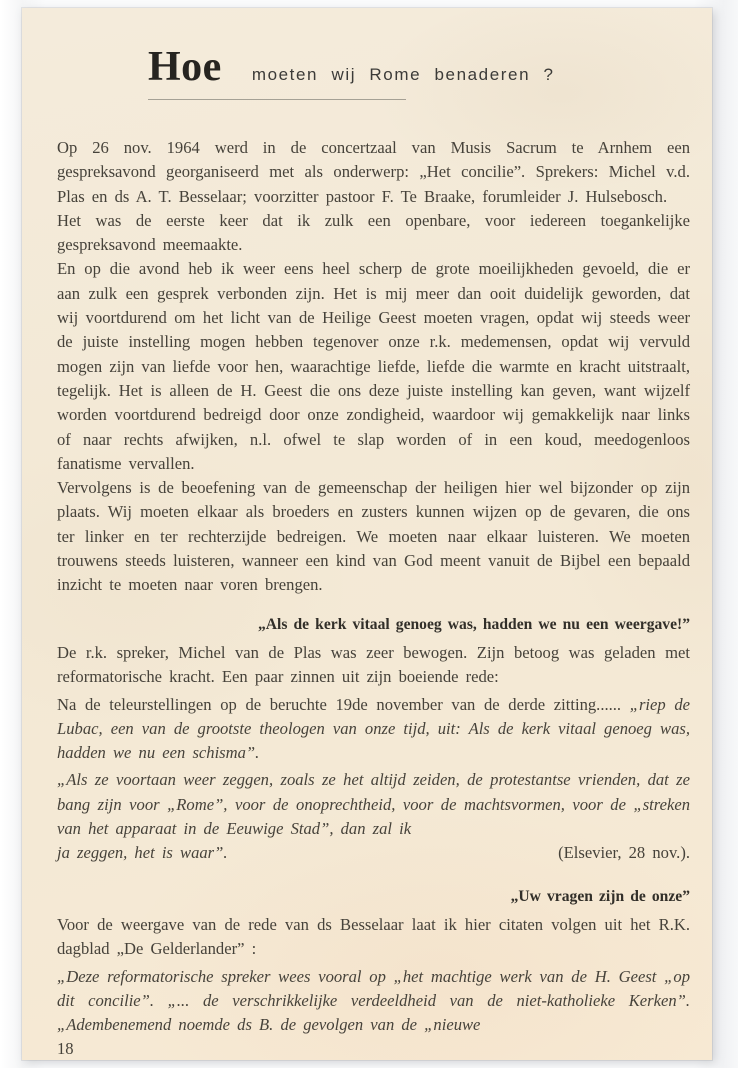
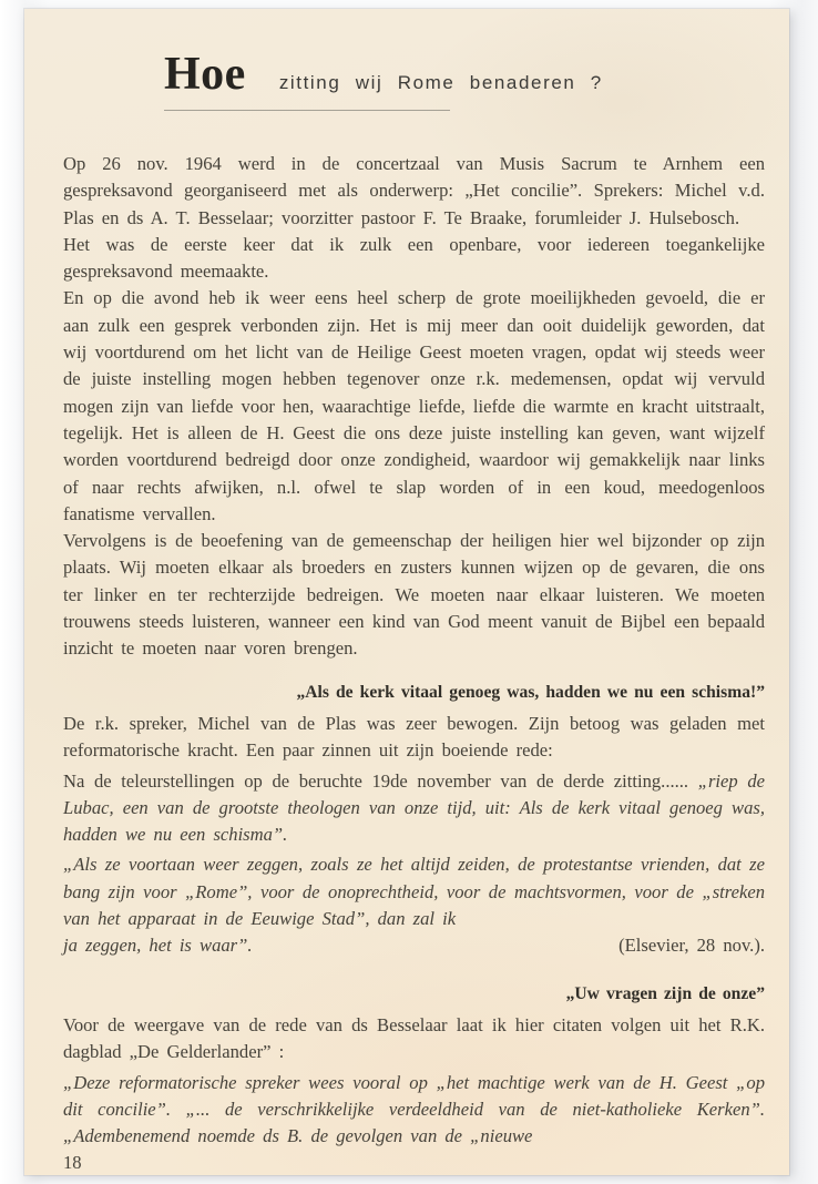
  Hoe
- moeten wij Rome benaderen ?
+ zitting wij Rome benaderen ?
  Op 26 nov. 1964 werd in de concertzaal van Musis Sacrum te Arnhem een gespreksavond georganiseerd met als onderwerp: „Het concilie”. Sprekers: Michel v.d. Plas en ds A. T. Besselaar; voorzitter pastoor F. Te Braake, forumleider J. Hulsebosch.
  Het was de eerste keer dat ik zulk een openbare, voor iedereen toegankelijke gespreksavond meemaakte.
  En op die avond heb ik weer eens heel scherp de grote moeilijkheden gevoeld, die er aan zulk een gesprek verbonden zijn. Het is mij meer dan ooit duidelijk geworden, dat wij voortdurend om het licht van de Heilige Geest moeten vragen, opdat wij steeds weer de juiste instelling mogen hebben tegenover onze r.k. medemensen, opdat wij vervuld mogen zijn van liefde voor hen, waarachtige liefde, liefde die warmte en kracht uitstraalt, tegelijk. Het is alleen de H. Geest die ons deze juiste instelling kan geven, want wijzelf worden voortdurend bedreigd door onze zondigheid, waardoor wij gemakkelijk naar links of naar rechts afwijken, n.l. ofwel te slap worden of in een koud, meedogenloos fanatisme vervallen.
  Vervolgens is de beoefening van de gemeenschap der heiligen hier wel bijzonder op zijn plaats. Wij moeten elkaar als broeders en zusters kunnen wijzen op de gevaren, die ons ter linker en ter rechterzijde bedreigen. We moeten naar elkaar luisteren. We moeten trouwens steeds luisteren, wanneer een kind van God meent vanuit de Bijbel een bepaald inzicht te moeten naar voren brengen.
- „Als de kerk vitaal genoeg was, hadden we nu een weergave!”
+ „Als de kerk vitaal genoeg was, hadden we nu een schisma!”
  De r.k. spreker, Michel van de Plas was zeer bewogen. Zijn betoog was geladen met reformatorische kracht. Een paar zinnen uit zijn boeiende rede:
  Na de teleurstellingen op de beruchte 19de november van de derde zitting...... „riep de Lubac, een van de grootste theologen van onze tijd, uit: Als de kerk vitaal genoeg was, hadden we nu een schisma”.
  „Als ze voortaan weer zeggen, zoals ze het altijd zeiden, de protestantse vrienden, dat ze bang zijn voor „Rome”, voor de onoprechtheid, voor de machtsvormen, voor de „streken van het apparaat in de Eeuwige Stad”, dan zal ik
  ja zeggen, het is waar”.
  (Elsevier, 28 nov.).
  „Uw vragen zijn de onze”
  Voor de weergave van de rede van ds Besselaar laat ik hier citaten volgen uit het R.K. dagblad „De Gelderlander” :
  „Deze reformatorische spreker wees vooral op „het machtige werk van de H. Geest „op dit concilie”. „... de verschrikkelijke verdeeldheid van de niet-katholieke Kerken”. „Adembenemend noemde ds B. de gevolgen van de „nieuwe
  18
